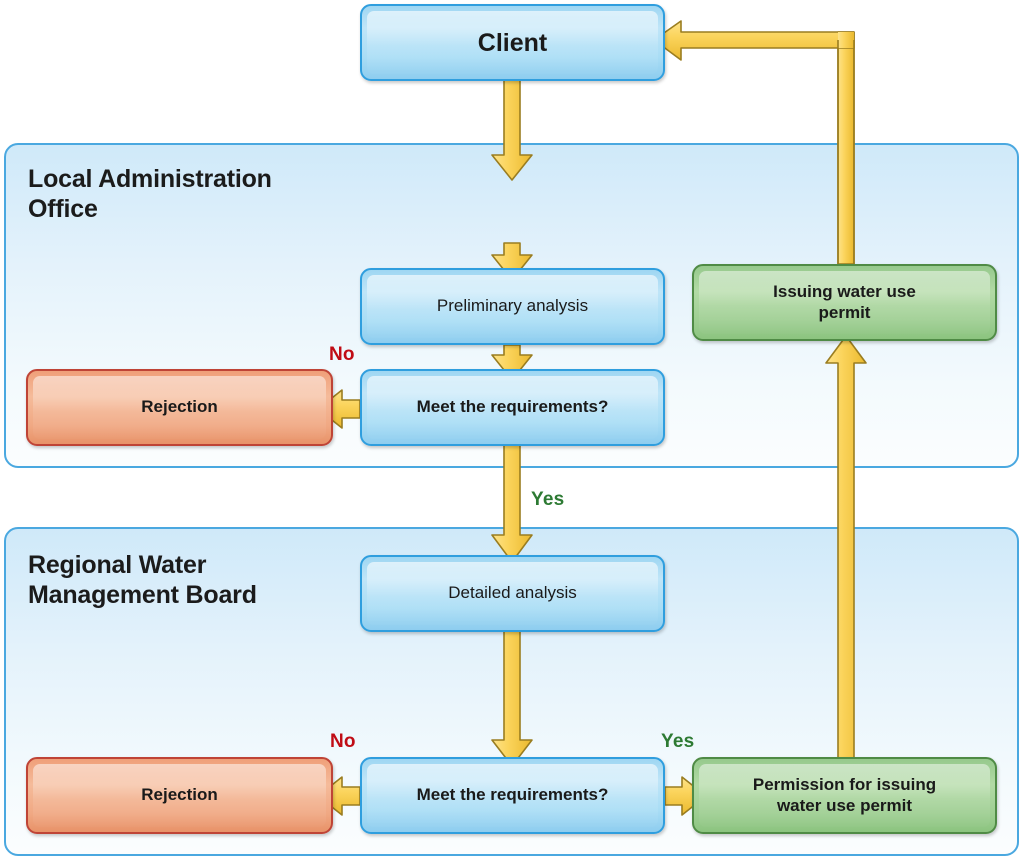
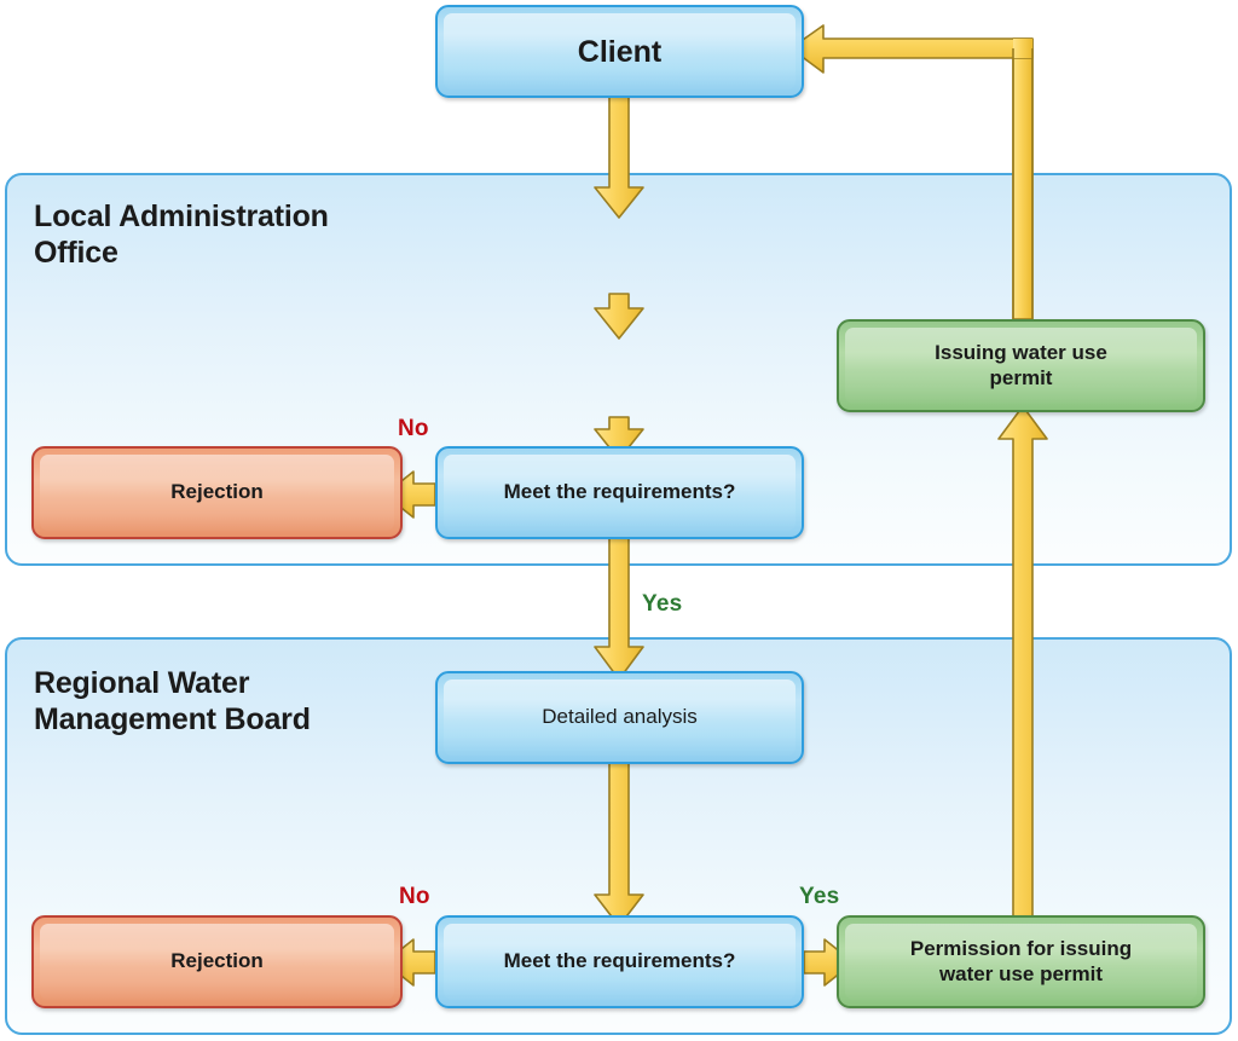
  Local Administration
  Office
  Regional Water
  Management Board
  Client
- Preliminary analysis
  Meet the requirements?
  Rejection
  Issuing water use
  permit
  Detailed analysis
  Meet the requirements?
  Rejection
  Permission for issuing
  water use permit
  No
  Yes
  No
  Yes
